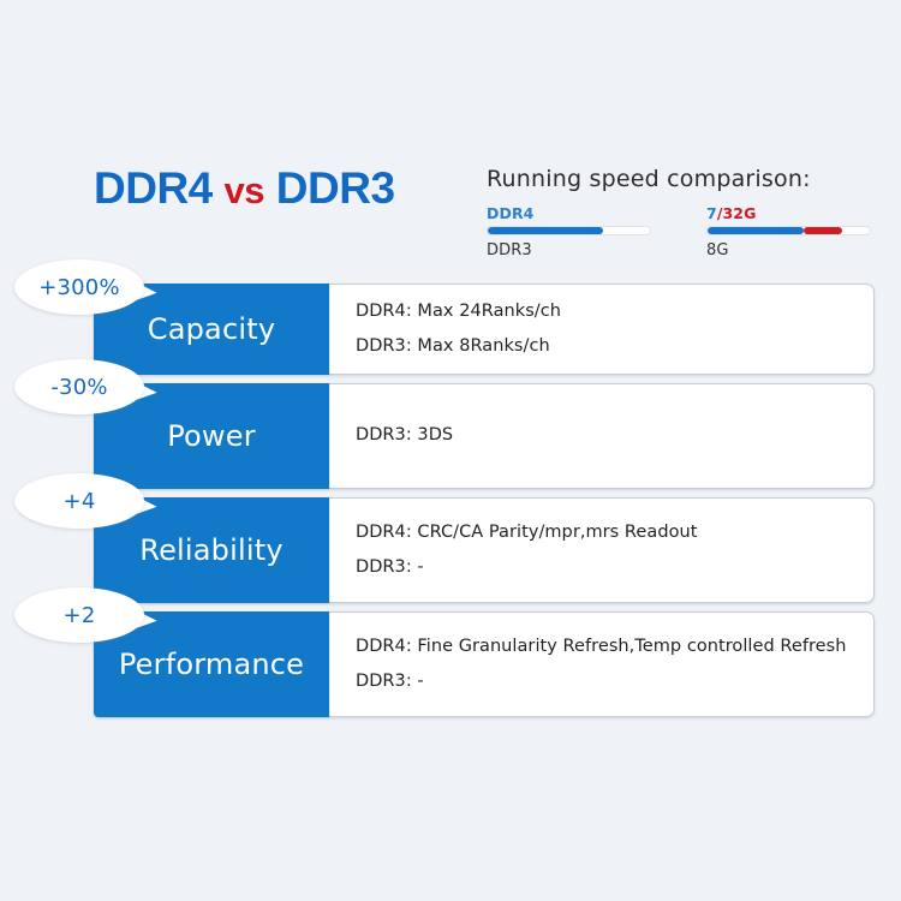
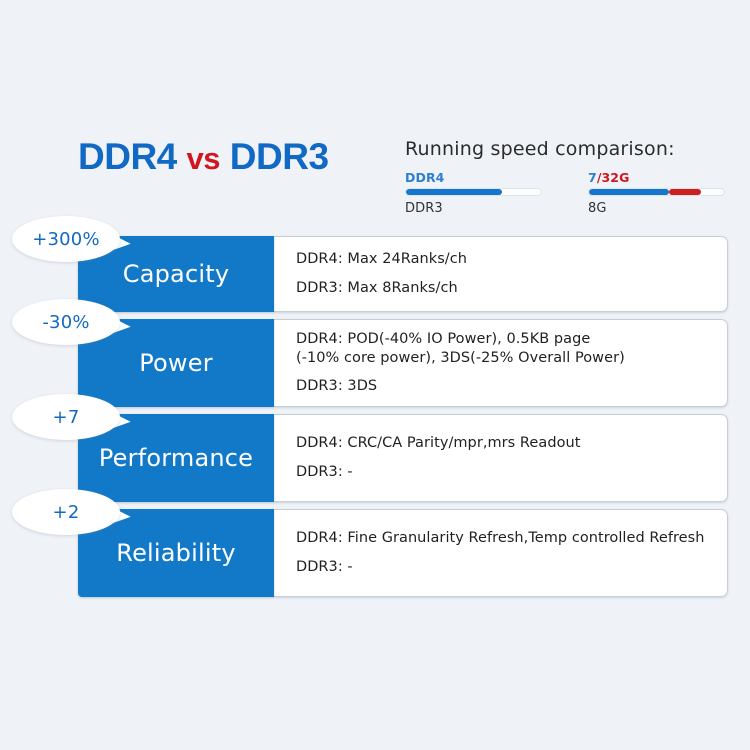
  DDR4 vs DDR3
  Running speed comparison:
  DDR4
  DDR3
  7/32G
  8G
  +300%
  Capacity
  DDR4: Max 24Ranks/ch
  DDR3: Max 8Ranks/ch
  -30%
  Power
+ DDR4: POD(-40% IO Power), 0.5KB page
+ (-10% core power), 3DS(-25% Overall Power)
  DDR3: 3DS
- +4
+ +7
- Reliability
+ Performance
  DDR4: CRC/CA Parity/mpr,mrs Readout
  DDR3: -
  +2
- Performance
+ Reliability
  DDR4: Fine Granularity Refresh,Temp controlled Refresh
  DDR3: -
